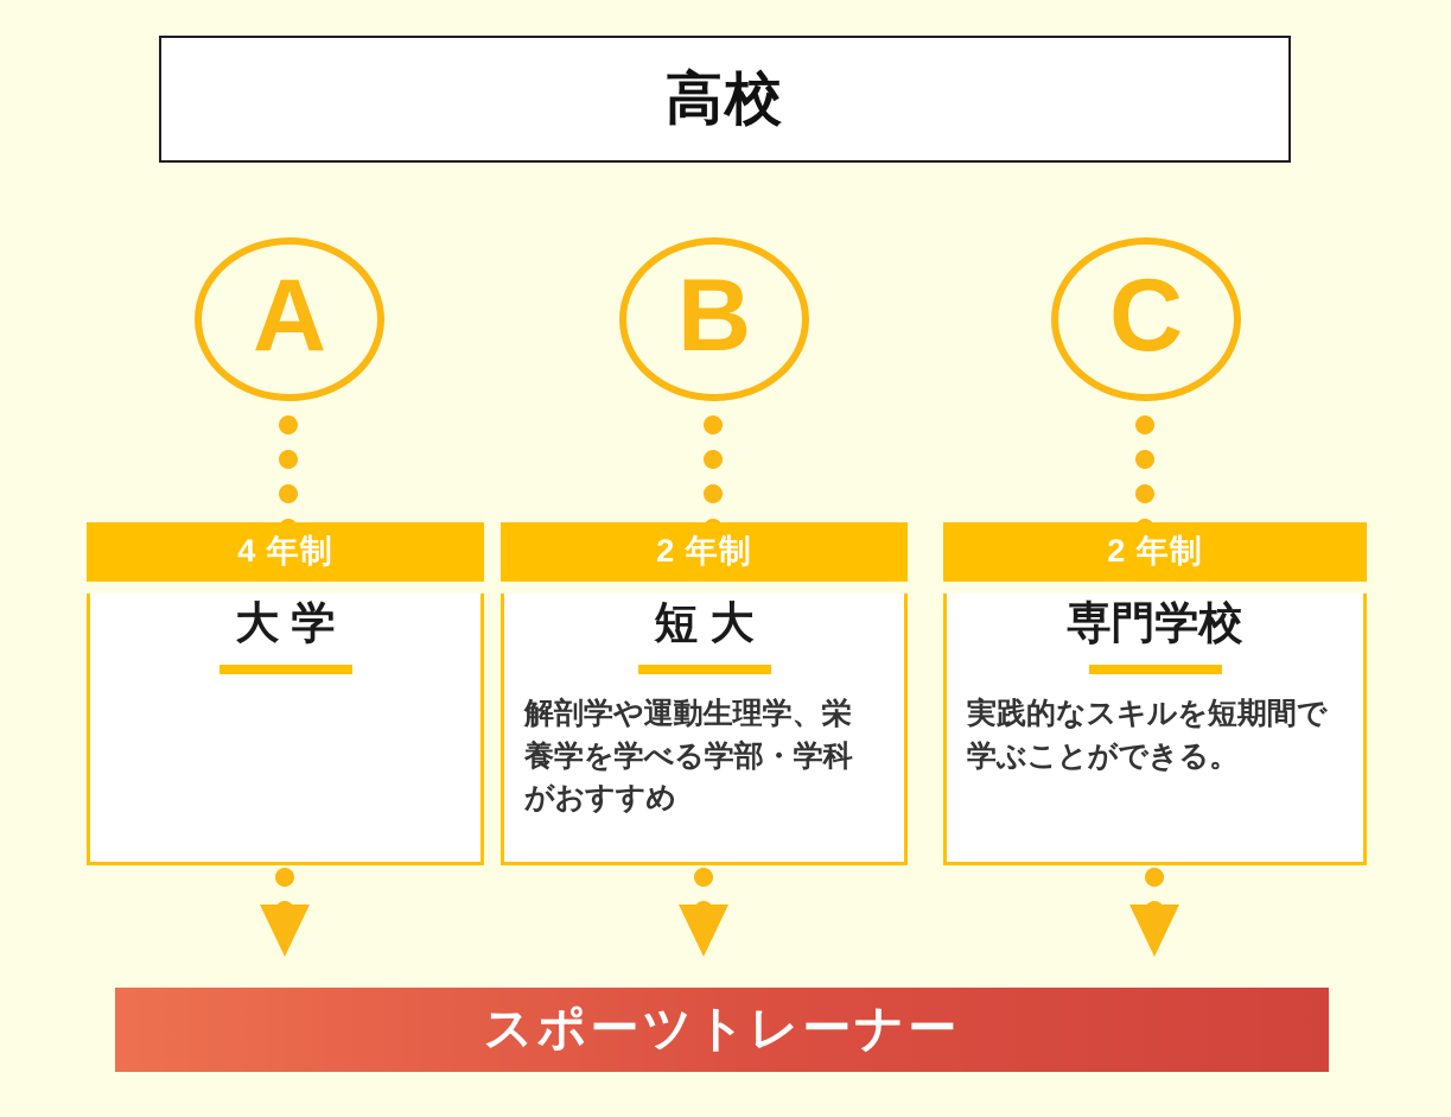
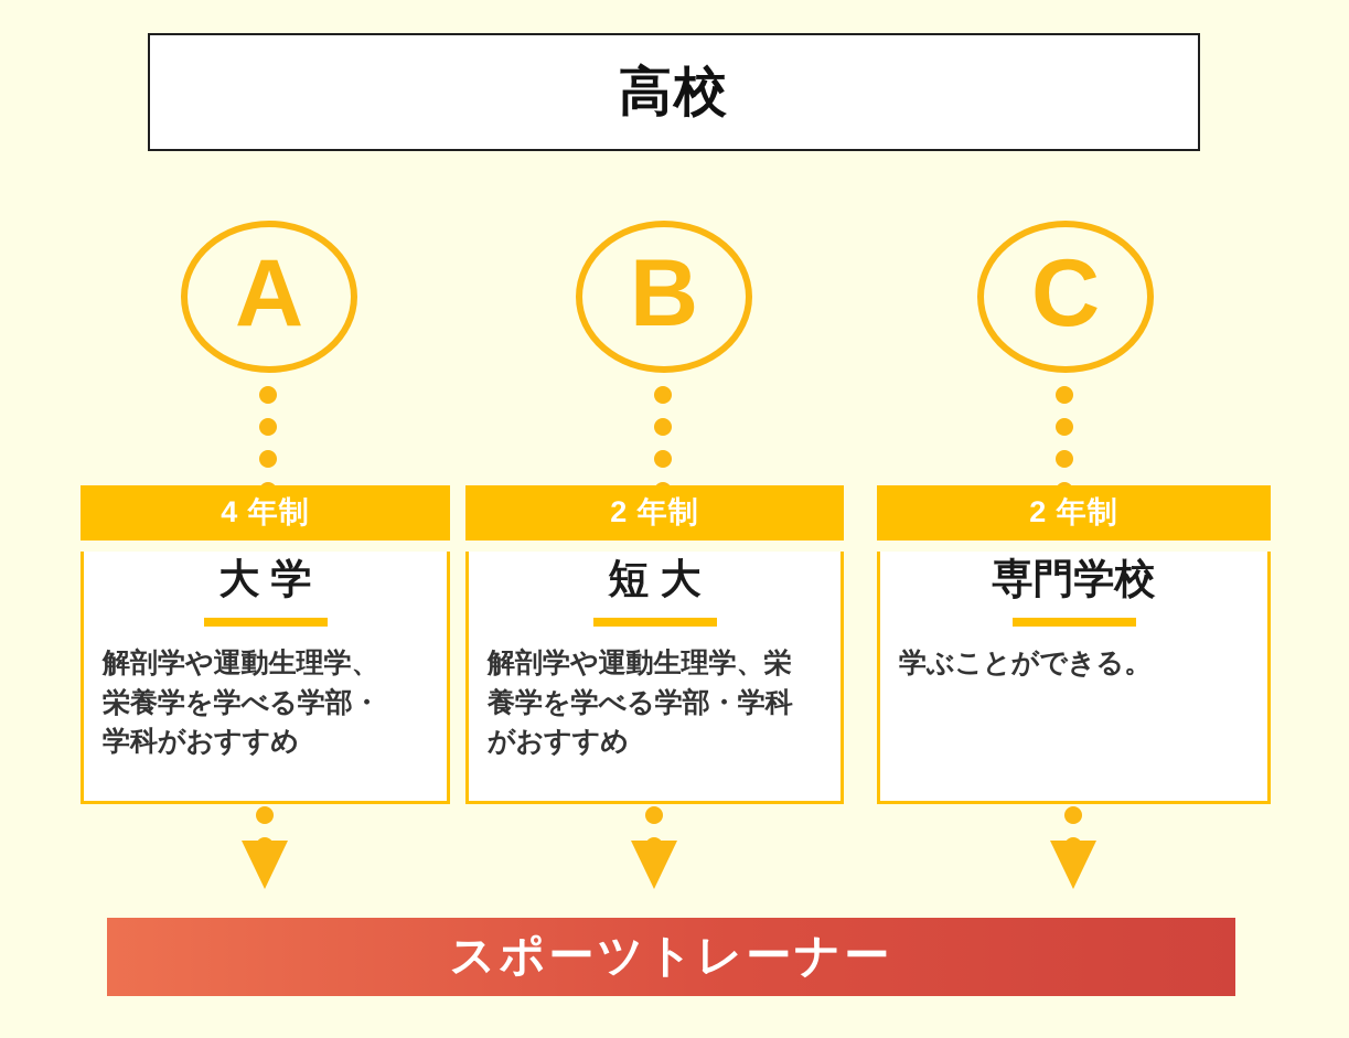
  高校
  A
  B
  C
  4 年制
  大 学
+ 解剖学や運動生理学、
+ 栄養学を学べる学部・
+ 学科がおすすめ
  2 年制
  短 大
  解剖学や運動生理学、栄
  養学を学べる学部・学科
  がおすすめ
  2 年制
  専門学校
- 実践的なスキルを短期間で
  学ぶことができる。
  スポーツトレーナー
